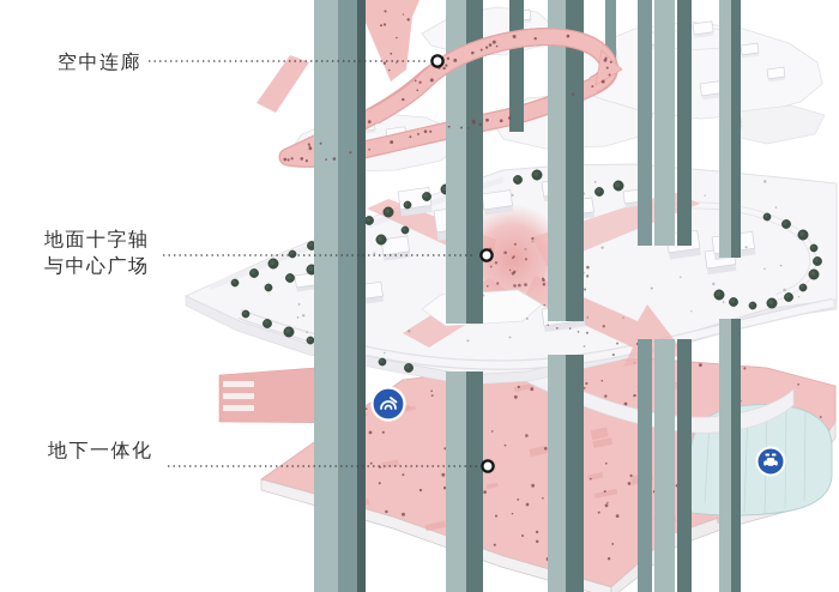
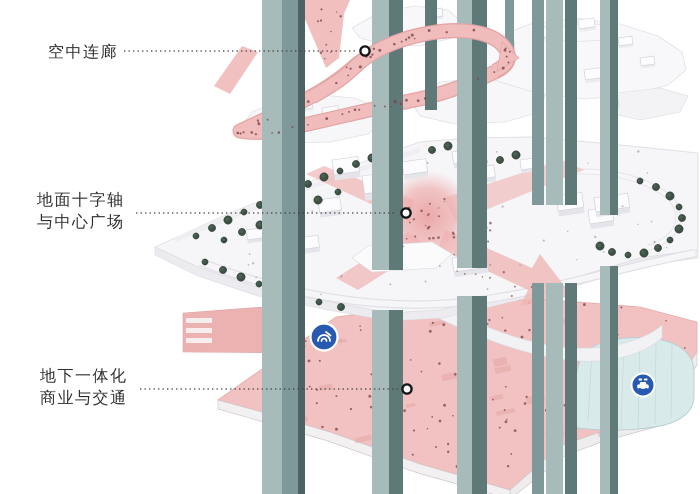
  空中连廊
  地面十字轴
  与中心广场
  地下一体化
+ 商业与交通
